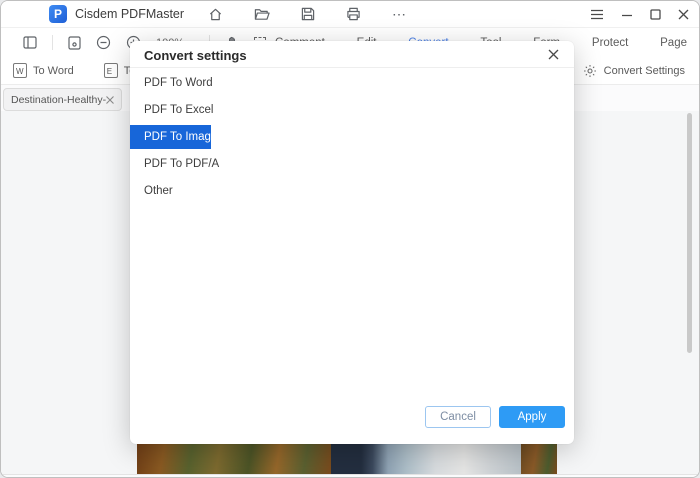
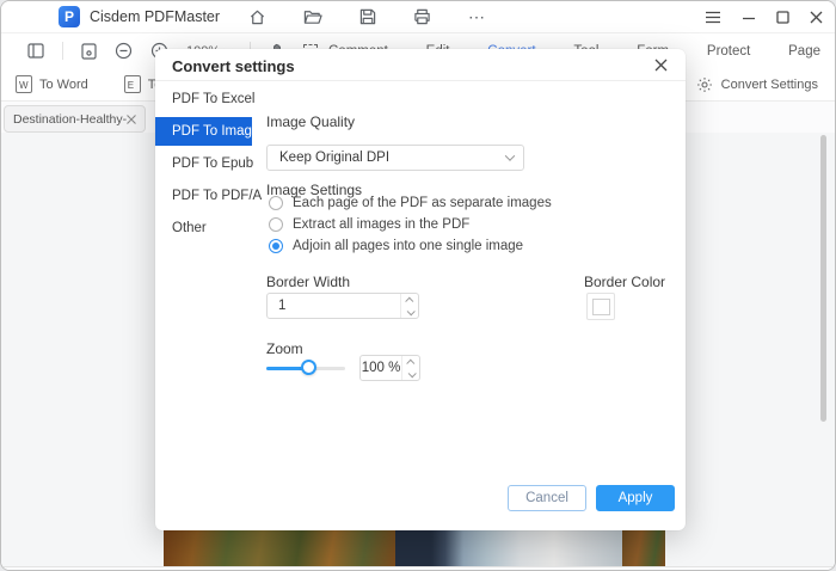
  P
  Cisdem PDFMaster
  ⋯
  Protect
  Page
  W
  To Word
  E
  Convert Settings
  Destination-Healthy-
  Convert settings
- PDF To Word
  PDF To Excel
  PDF To Image
+ PDF To Epub
  PDF To PDF/A
  Other
+ Image Quality
+ Keep Original DPI
+ Image Settings
+ Each page of the PDF as separate images
+ Extract all images in the PDF
+ Adjoin all pages into one single image
+ Border Width
+ 1
+ Border Color
+ Zoom
+ 100 %
  Cancel
  Apply
